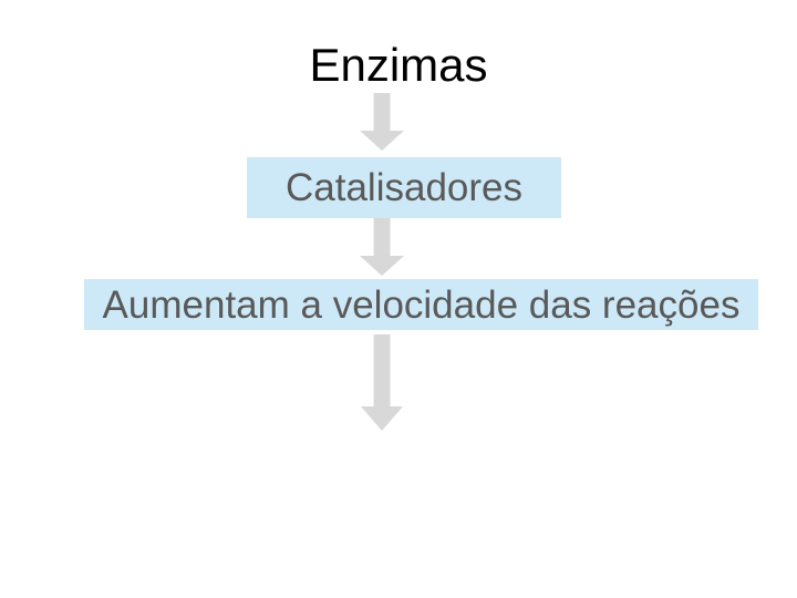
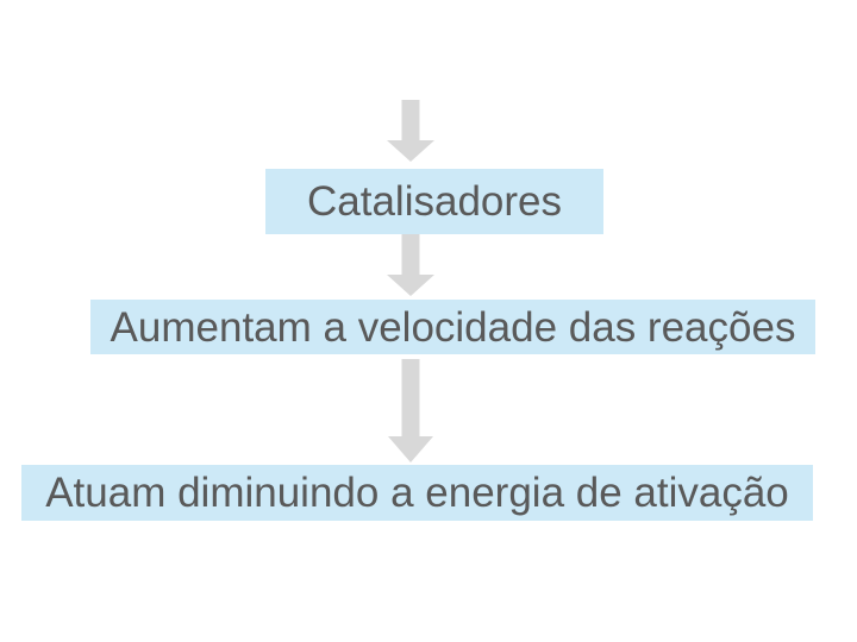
- Enzimas
  Catalisadores
  Aumentam a velocidade das reações
+ Atuam diminuindo a energia de ativação
